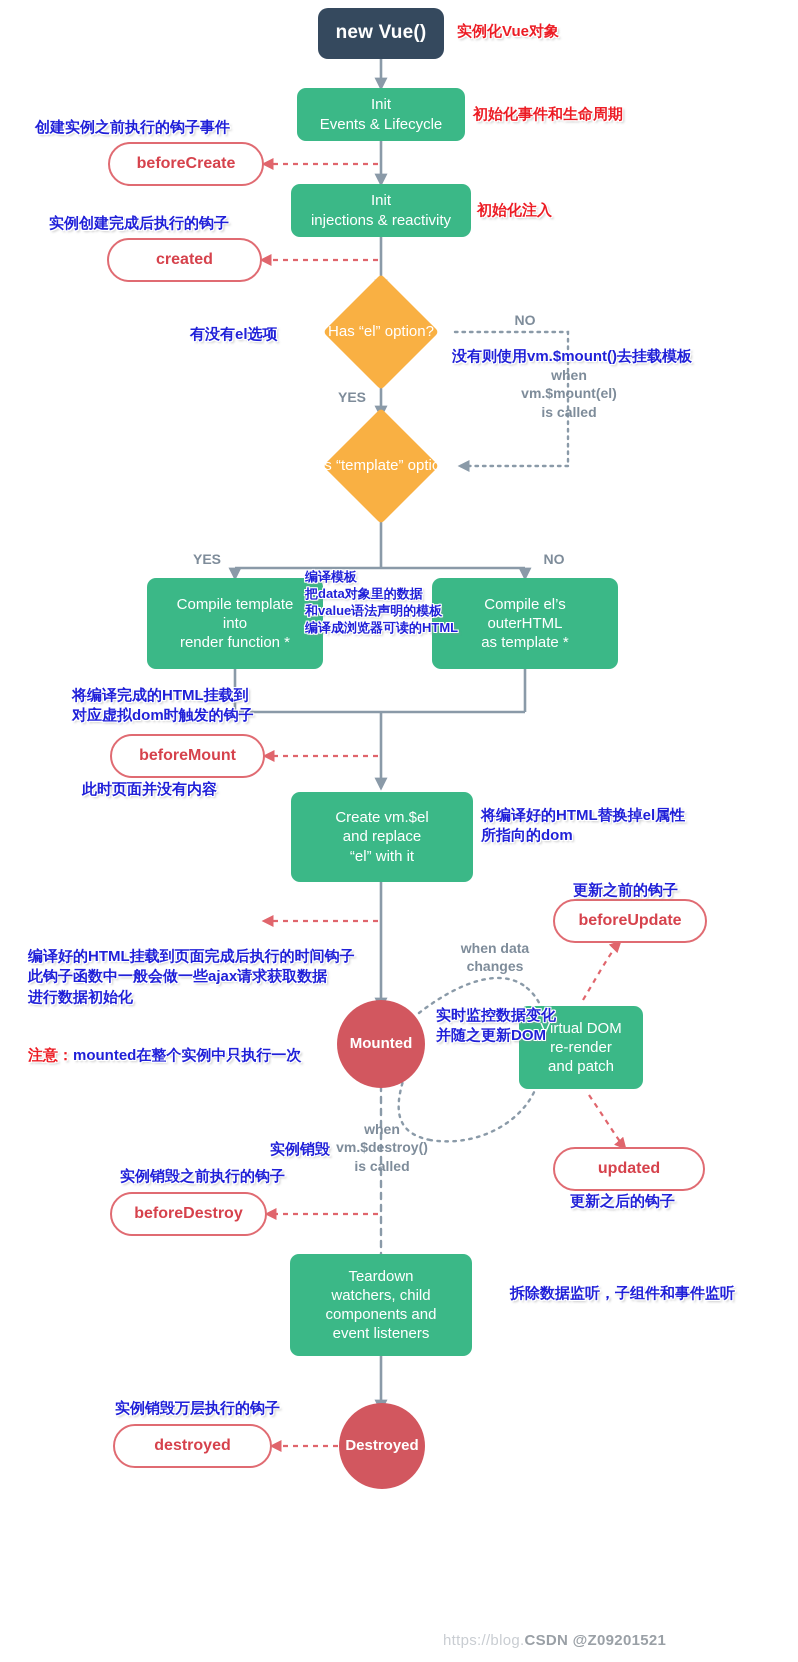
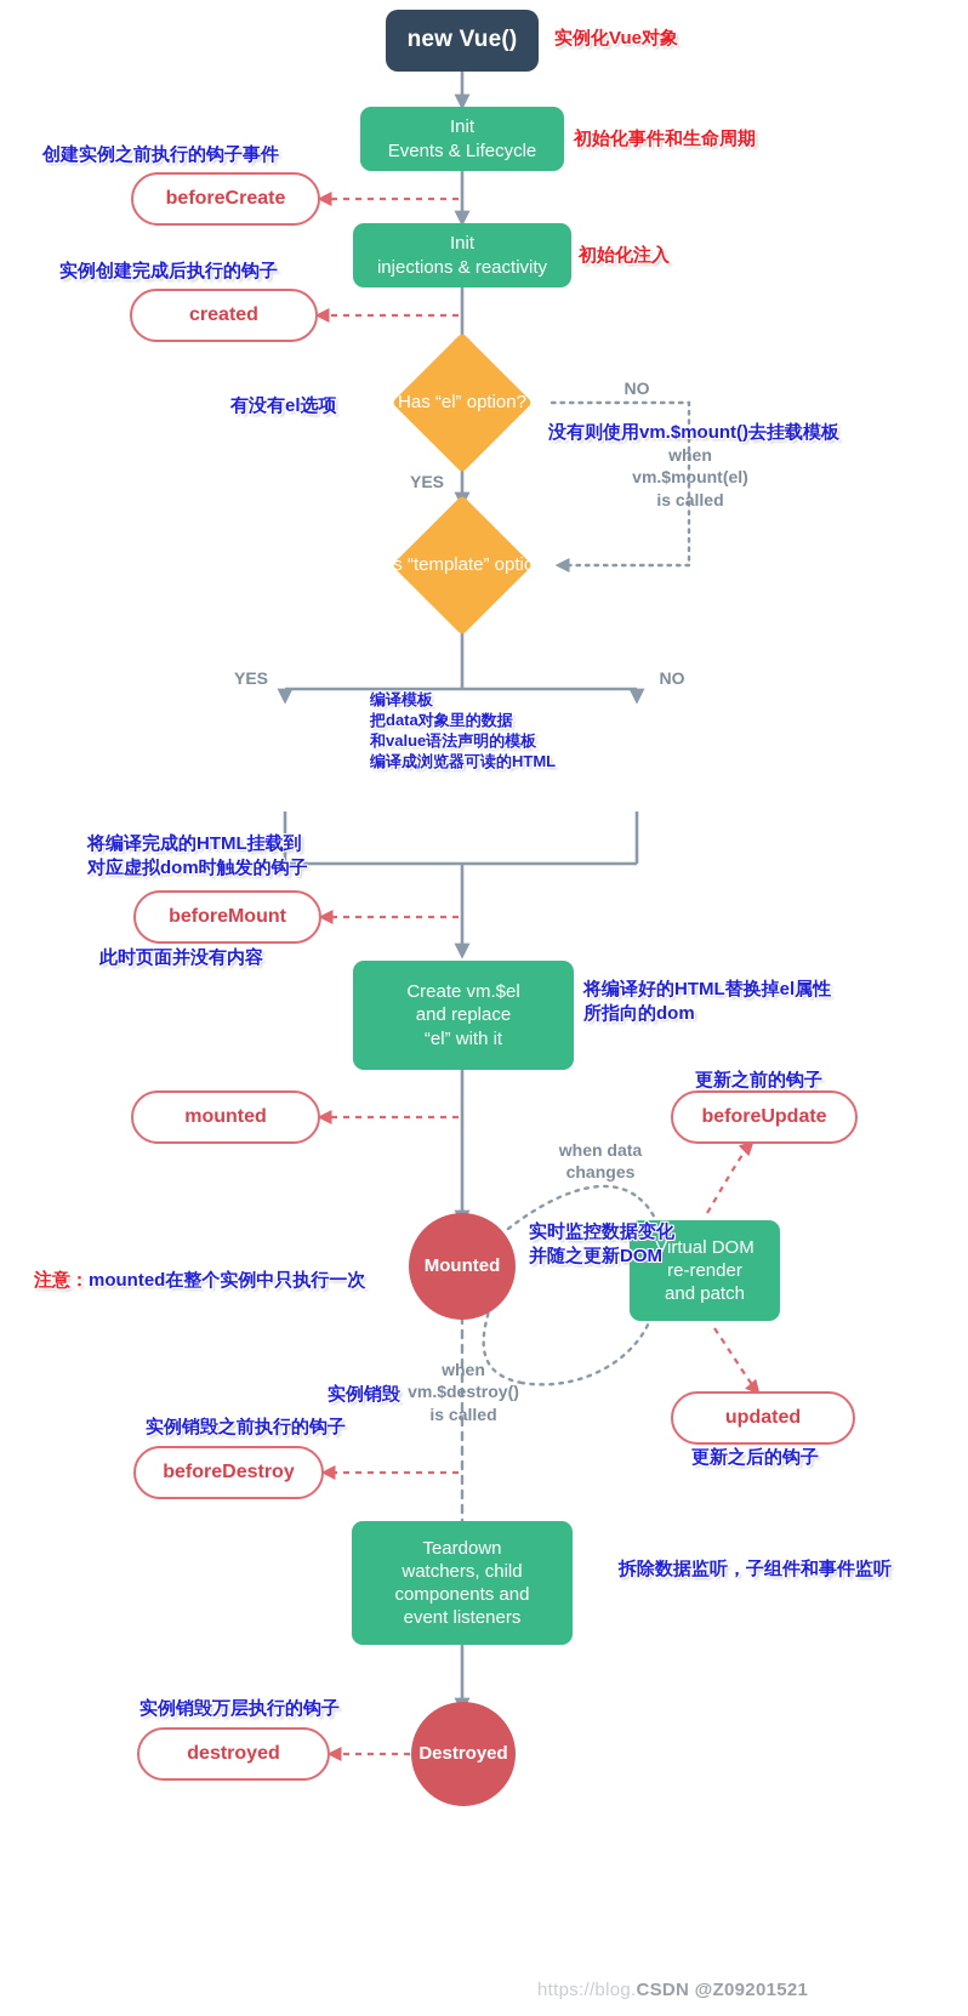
  new Vue()
  Init
  Events & Lifecycle
  Init
  injections & reactivity
  Has “el” option?
  Has “template” option?
- Compile template
- into
- render function *
- Compile el’s
- outerHTML
- as template *
  Create vm.$el
  and replace
  “el” with it
  Mounted
  Virtual DOM
  re-render
  and patch
  Teardown
  watchers, child
  components and
  event listeners
  Destroyed
  beforeCreate
  created
  beforeMount
+ mounted
  beforeUpdate
  updated
  beforeDestroy
  destroyed
  NO
  YES
  when
  vm.$mount(el)
  is called
  YES
  NO
  when data
  changes
  when
  vm.$destroy()
  is called
  实例化Vue对象
  初始化事件和生命周期
  初始化注入
  创建实例之前执行的钩子事件
  实例创建完成后执行的钩子
  有没有el选项
  没有则使用vm.$mount()去挂载模板
  编译模板
  把data对象里的数据
  和value语法声明的模板
  编译成浏览器可读的HTML
  将编译完成的HTML挂载到
  对应虚拟dom时触发的钩子
  此时页面并没有内容
  将编译好的HTML替换掉el属性
  所指向的dom
- 编译好的HTML挂载到页面完成后执行的时间钩子
- 此钩子函数中一般会做一些ajax请求获取数据
- 进行数据初始化
  注意：mounted在整个实例中只执行一次
  更新之前的钩子
  实时监控数据变化
  并随之更新DOM
  更新之后的钩子
  实例销毁
  实例销毁之前执行的钩子
  拆除数据监听，子组件和事件监听
  实例销毁万层执行的钩子
  https://blog.CSDN @Z09201521
